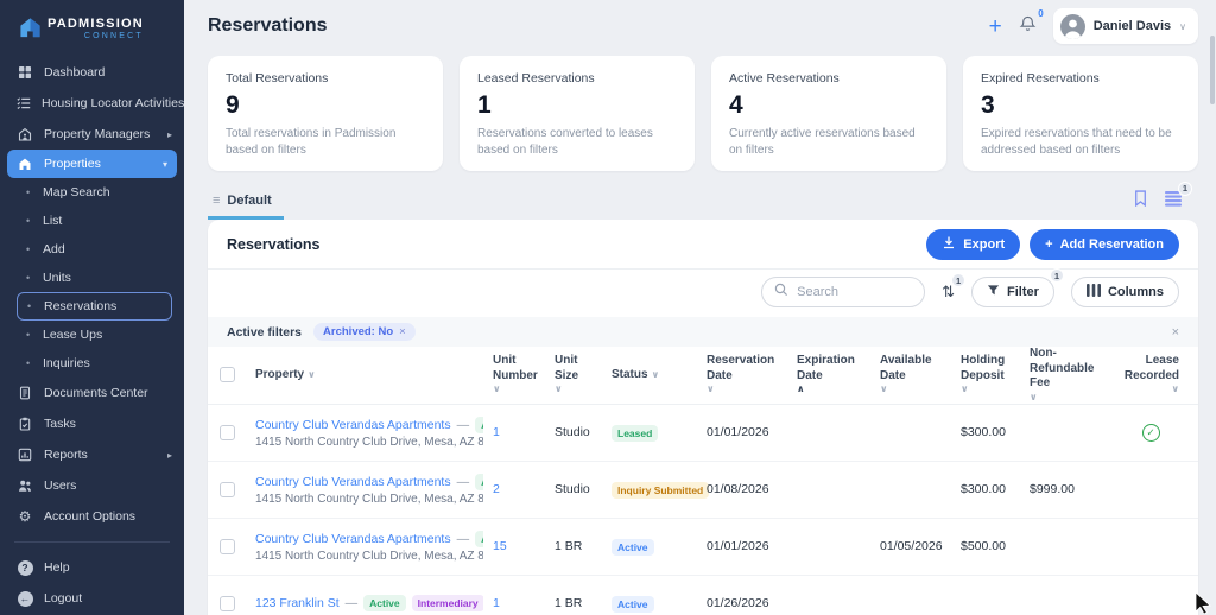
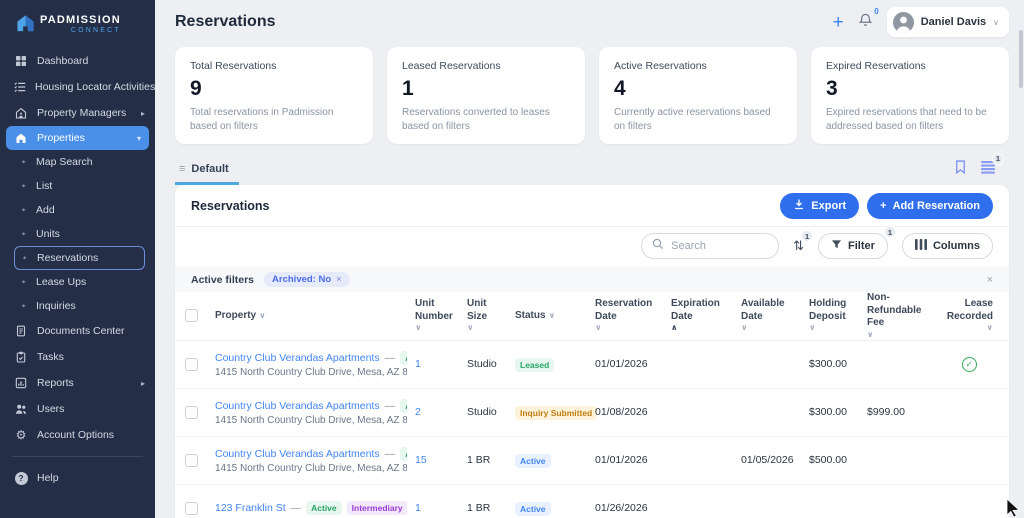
  PADMISSION
  Dashboard
  Housing Locator Activities
  Property Managers
  ▸
  Properties
  ▾
  •
  Map Search
  •
  List
  •
  Add
  •
  Units
  •
  Reservations
  •
  Lease Ups
  •
  Inquiries
  Documents Center
  Tasks
  Reports
  ▸
  Users
  ⚙
  Account Options
  ?
  Help
- ←
- Logout
  Reservations
  +
  0
  Daniel Davis
  ∨
  Total Reservations
  9
  Total reservations in Padmission based on filters
  Leased Reservations
  1
  Reservations converted to leases based on filters
  Active Reservations
  4
  Currently active reservations based on filters
  Expired Reservations
  3
  Expired reservations that need to be addressed based on filters
  ≡
  Default
  1
  Reservations
  Export
  +
  Add Reservation
  Search
  ⇅
  1
  Filter
  1
  Columns
  Active filters
  Archived: No
  ×
  ×
  Property
  ∨
  Unit Number
  ∨
  Unit Size
  ∨
  Status
  ∨
  Reservation Date
  ∨
  Expiration Date
  ∧
  Available Date
  ∨
  Holding Deposit
  ∨
  Non-Refundable Fee
  ∨
  Lease Recorded
  ∨
  Country Club Verandas Apartments
  —
  1415 North Country Club Drive, Mesa, AZ 8
  1
  Studio
  Leased
  01/01/2026
  $300.00
  ✓
  Country Club Verandas Apartments
  —
  1415 North Country Club Drive, Mesa, AZ 8
  2
  Studio
  Inquiry Submitted
  01/08/2026
  $300.00
  $999.00
  Country Club Verandas Apartments
  —
  1415 North Country Club Drive, Mesa, AZ 8
  15
  1 BR
  Active
  01/01/2026
  01/05/2026
  $500.00
  123 Franklin St
  —
  Active
  Intermediary
  1
  1 BR
  Active
  01/26/2026
